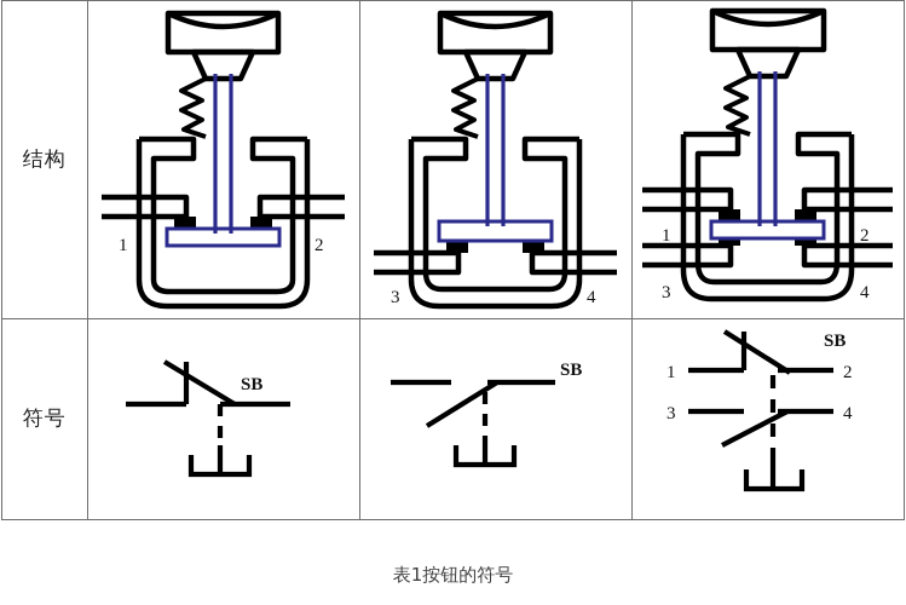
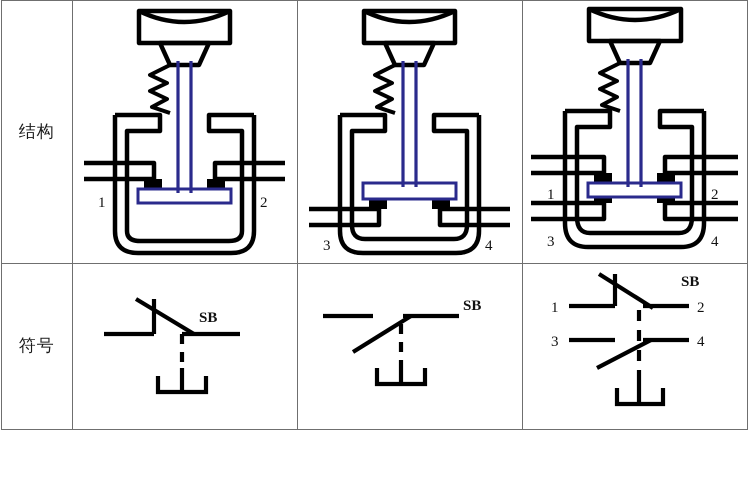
  结构	1 2	3 4	1 2 3 4
  符号	SB	SB	SB 1 2 3 4
- 表1按钮的符号
